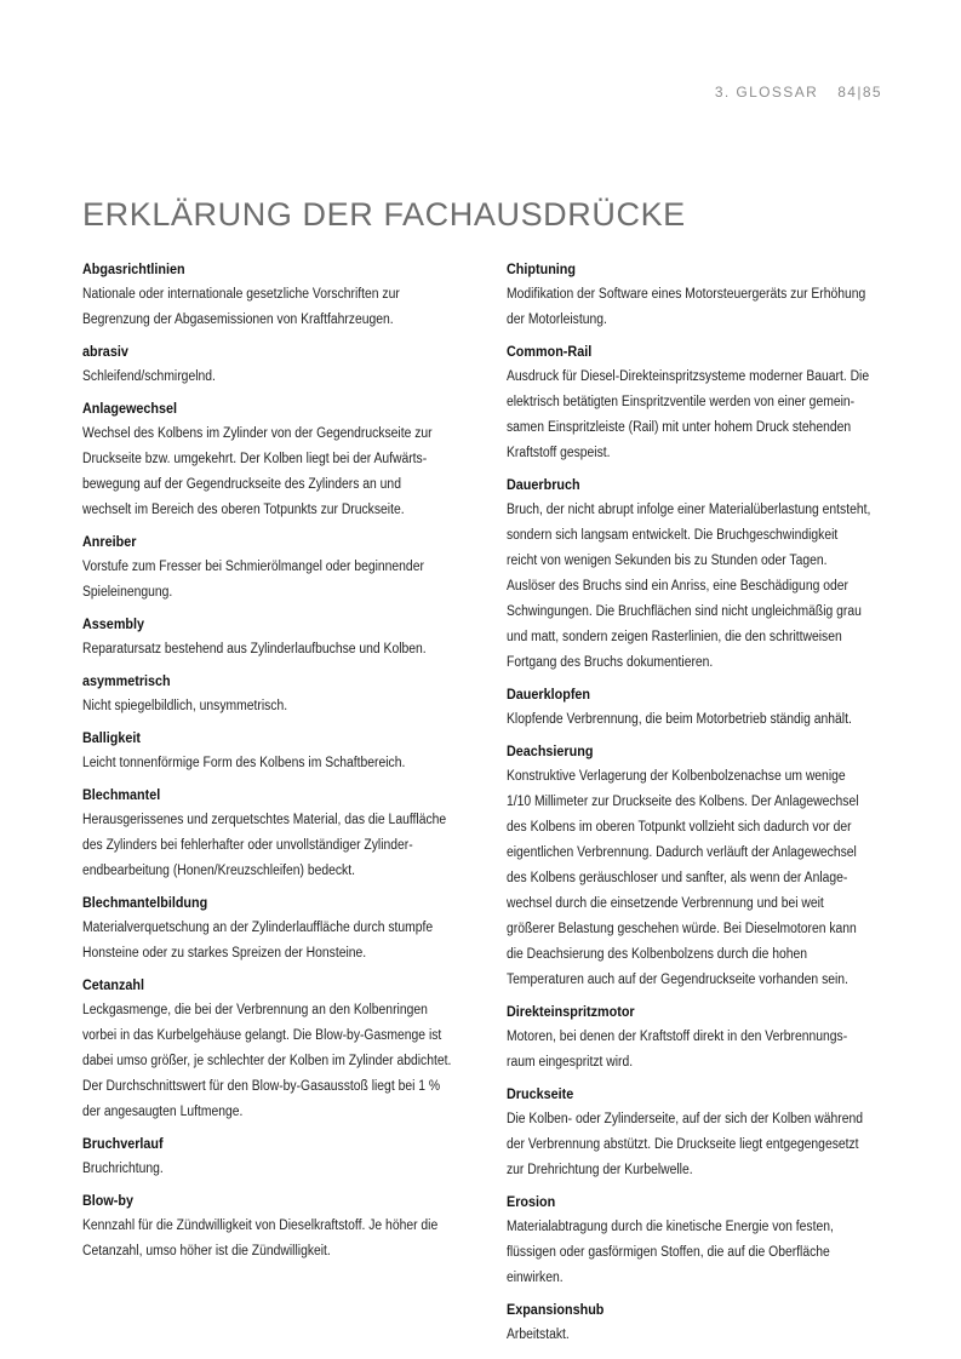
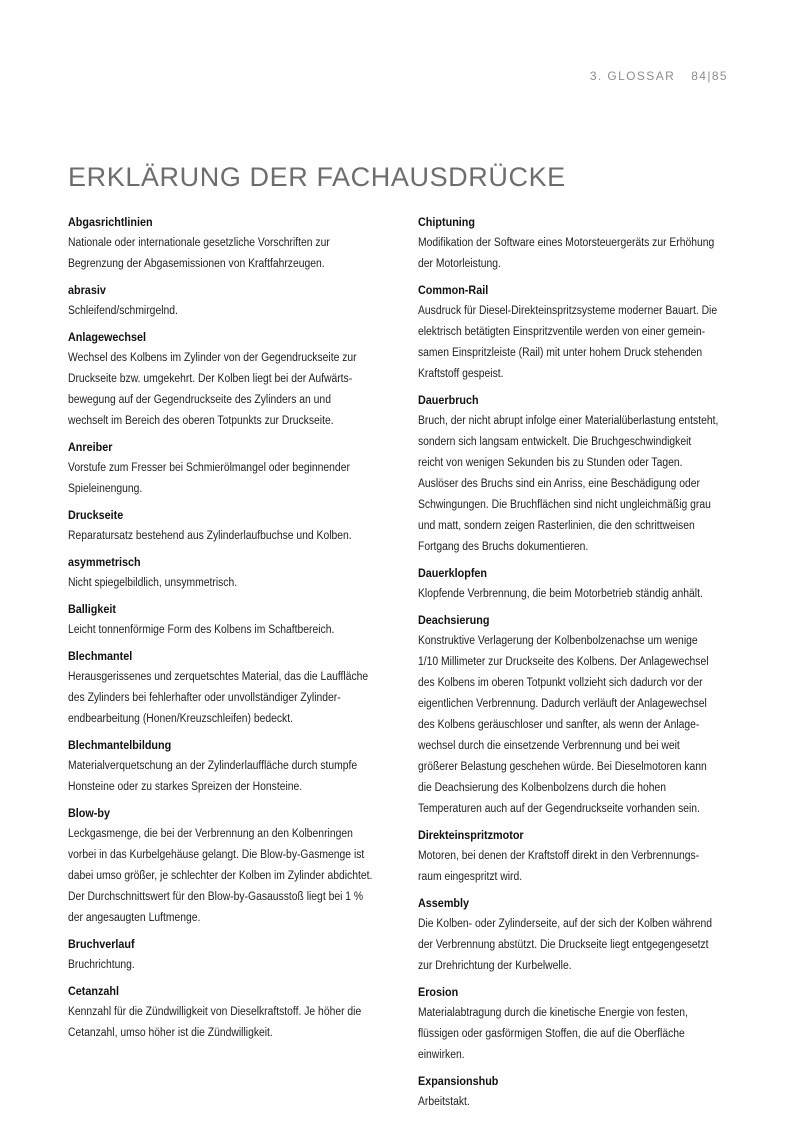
  3. GLOSSAR 84|85
  ERKLÄRUNG DER FACHAUSDRÜCKE
  Abgasrichtlinien
  Nationale oder internationale gesetzliche Vorschriften zur
  Begrenzung der Abgasemissionen von Kraftfahrzeugen.
  abrasiv
  Schleifend/schmirgelnd.
  Anlagewechsel
  Wechsel des Kolbens im Zylinder von der Gegendruckseite zur
  Druckseite bzw. umgekehrt. Der Kolben liegt bei der Aufwärts-
  bewegung auf der Gegendruckseite des Zylinders an und
  wechselt im Bereich des oberen Totpunkts zur Druckseite.
  Anreiber
  Vorstufe zum Fresser bei Schmierölmangel oder beginnender
  Spieleinengung.
- Assembly
+ Druckseite
  Reparatursatz bestehend aus Zylinderlaufbuchse und Kolben.
  asymmetrisch
  Nicht spiegelbildlich, unsymmetrisch.
  Balligkeit
  Leicht tonnenförmige Form des Kolbens im Schaftbereich.
  Blechmantel
  Herausgerissenes und zerquetschtes Material, das die Lauffläche
  des Zylinders bei fehlerhafter oder unvollständiger Zylinder-
  endbearbeitung (Honen/Kreuzschleifen) bedeckt.
  Blechmantelbildung
  Materialverquetschung an der Zylinderlauffläche durch stumpfe
  Honsteine oder zu starkes Spreizen der Honsteine.
- Cetanzahl
+ Blow-by
  Leckgasmenge, die bei der Verbrennung an den Kolbenringen
  vorbei in das Kurbelgehäuse gelangt. Die Blow-by-Gasmenge ist
  dabei umso größer, je schlechter der Kolben im Zylinder abdichtet.
  Der Durchschnittswert für den Blow-by-Gasausstoß liegt bei 1 %
  der angesaugten Luftmenge.
  Bruchverlauf
  Bruchrichtung.
- Blow-by
+ Cetanzahl
  Kennzahl für die Zündwilligkeit von Dieselkraftstoff. Je höher die
  Cetanzahl, umso höher ist die Zündwilligkeit.
  Chiptuning
  Modifikation der Software eines Motorsteuergeräts zur Erhöhung
  der Motorleistung.
  Common-Rail
  Ausdruck für Diesel-Direkteinspritzsysteme moderner Bauart. Die
  elektrisch betätigten Einspritzventile werden von einer gemein-
  samen Einspritzleiste (Rail) mit unter hohem Druck stehenden
  Kraftstoff gespeist.
  Dauerbruch
  Bruch, der nicht abrupt infolge einer Materialüberlastung entsteht,
  sondern sich langsam entwickelt. Die Bruchgeschwindigkeit
  reicht von wenigen Sekunden bis zu Stunden oder Tagen.
  Auslöser des Bruchs sind ein Anriss, eine Beschädigung oder
  Schwingungen. Die Bruchflächen sind nicht ungleichmäßig grau
  und matt, sondern zeigen Rasterlinien, die den schrittweisen
  Fortgang des Bruchs dokumentieren.
  Dauerklopfen
  Klopfende Verbrennung, die beim Motorbetrieb ständig anhält.
  Deachsierung
  Konstruktive Verlagerung der Kolbenbolzenachse um wenige
  1/10 Millimeter zur Druckseite des Kolbens. Der Anlagewechsel
  des Kolbens im oberen Totpunkt vollzieht sich dadurch vor der
  eigentlichen Verbrennung. Dadurch verläuft der Anlagewechsel
  des Kolbens geräuschloser und sanfter, als wenn der Anlage-
  wechsel durch die einsetzende Verbrennung und bei weit
  größerer Belastung geschehen würde. Bei Dieselmotoren kann
  die Deachsierung des Kolbenbolzens durch die hohen
  Temperaturen auch auf der Gegendruckseite vorhanden sein.
  Direkteinspritzmotor
  Motoren, bei denen der Kraftstoff direkt in den Verbrennungs-
  raum eingespritzt wird.
- Druckseite
+ Assembly
  Die Kolben- oder Zylinderseite, auf der sich der Kolben während
  der Verbrennung abstützt. Die Druckseite liegt entgegengesetzt
  zur Drehrichtung der Kurbelwelle.
  Erosion
  Materialabtragung durch die kinetische Energie von festen,
  flüssigen oder gasförmigen Stoffen, die auf die Oberfläche
  einwirken.
  Expansionshub
  Arbeitstakt.
